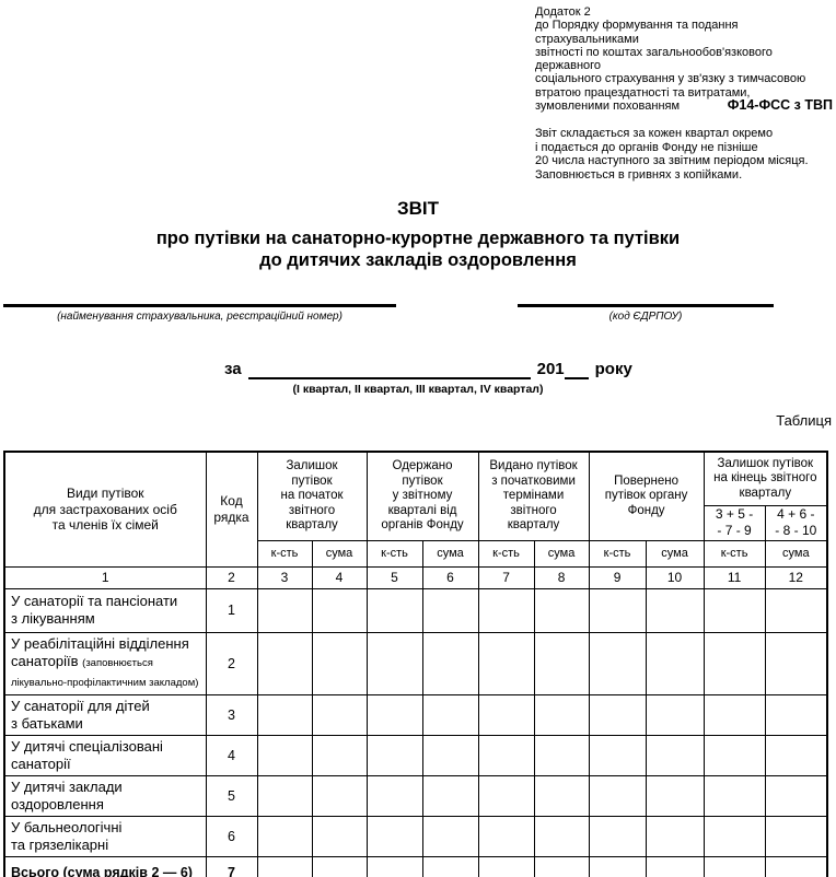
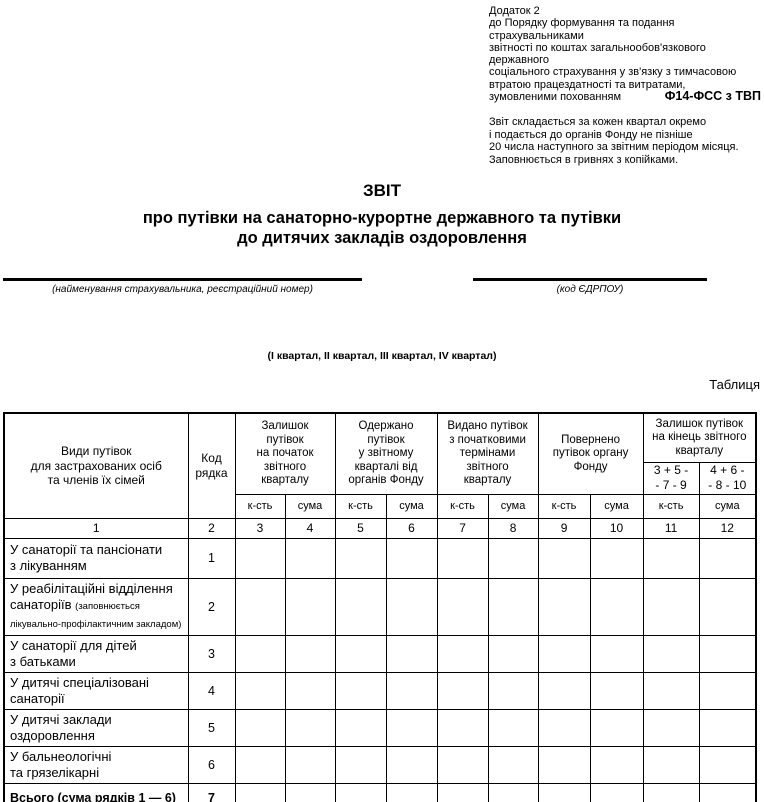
  Додаток 2
  до Порядку формування та подання страхувальниками
  звітності по коштах загальнообов'язкового державного
  соціального страхування у зв'язку з тимчасовою
  втратою працездатності та витратами,
  зумовленими похованням
  Ф14-ФСС з ТВП
  Звіт складається за кожен квартал окремо
  і подається до органів Фонду не пізніше
  20 числа наступного за звітним періодом місяця.
  Заповнюється в гривнях з копійками.
  ЗВІТ
  про путівки на санаторно-курортне державного та путівки
  до дитячих закладів оздоровлення
  (найменування страхувальника, реєстраційний номер)
  (код ЄДРПОУ)
- за
- 201
- року
  (І квартал, ІІ квартал, ІІІ квартал, ІV квартал)
  Таблиця
  Види путівок для застрахованих осіб та членів їх сімей	Код рядка	Залишок путівок на початок звітного кварталу	Одержано путівок у звітному кварталі від органів Фонду	Видано путівок з початковими термінами звітного кварталу	Повернено путівок органу Фонду	Залишок путівок на кінець звітного кварталу
  3 + 5 - - 7 - 9	4 + 6 - - 8 - 10
  к-сть	сума	к-сть	сума	к-сть	сума	к-сть	сума	к-сть	сума
  1	2	3	4	5	6	7	8	9	10	11	12
  У санаторії та пансіонати з лікуванням	1
  У реабілітаційні відділення санаторіїв (заповнюється лікувально-профілактичним закладом)	2
  У санаторії для дітей з батьками	3
  У дитячі спеціалізовані санаторії	4
  У дитячі заклади оздоровлення	5
  У бальнеологічні та грязелікарні	6
- Всього (сума рядків 2 — 6)	7
+ Всього (сума рядків 1 — 6)	7
